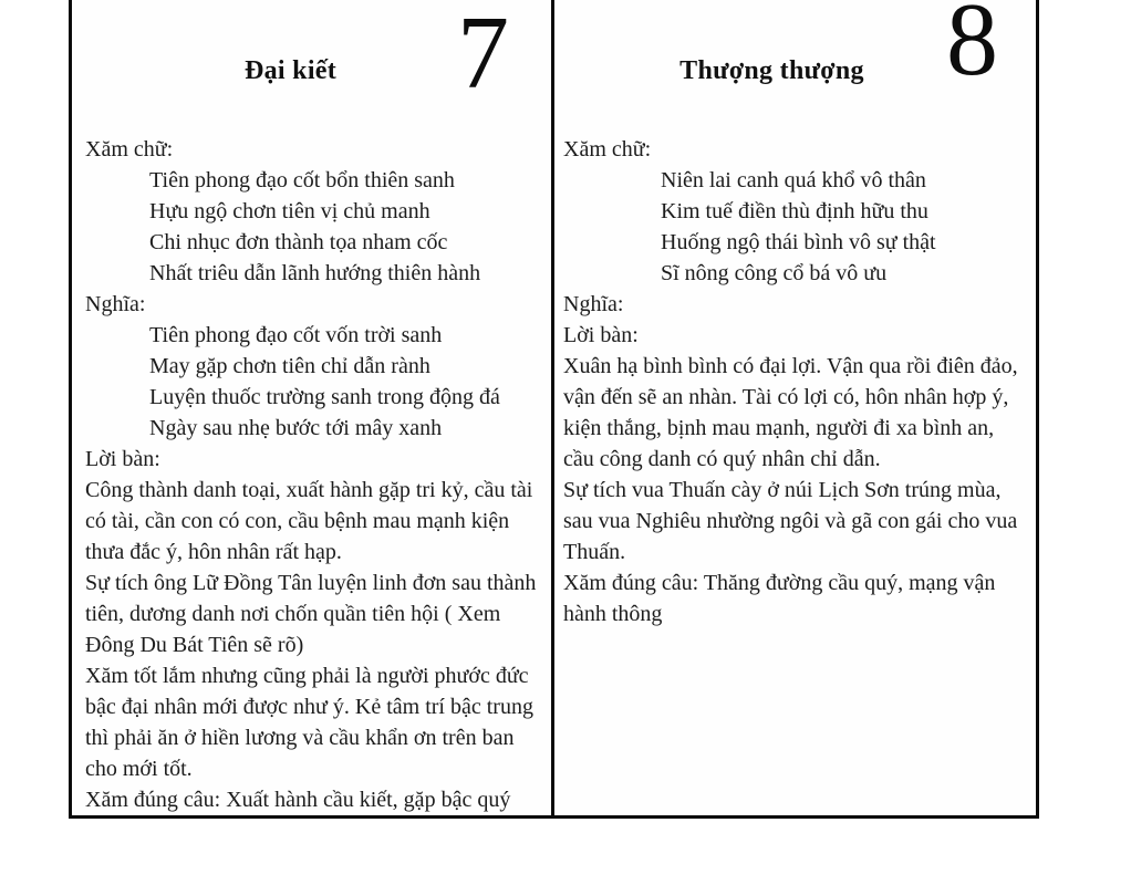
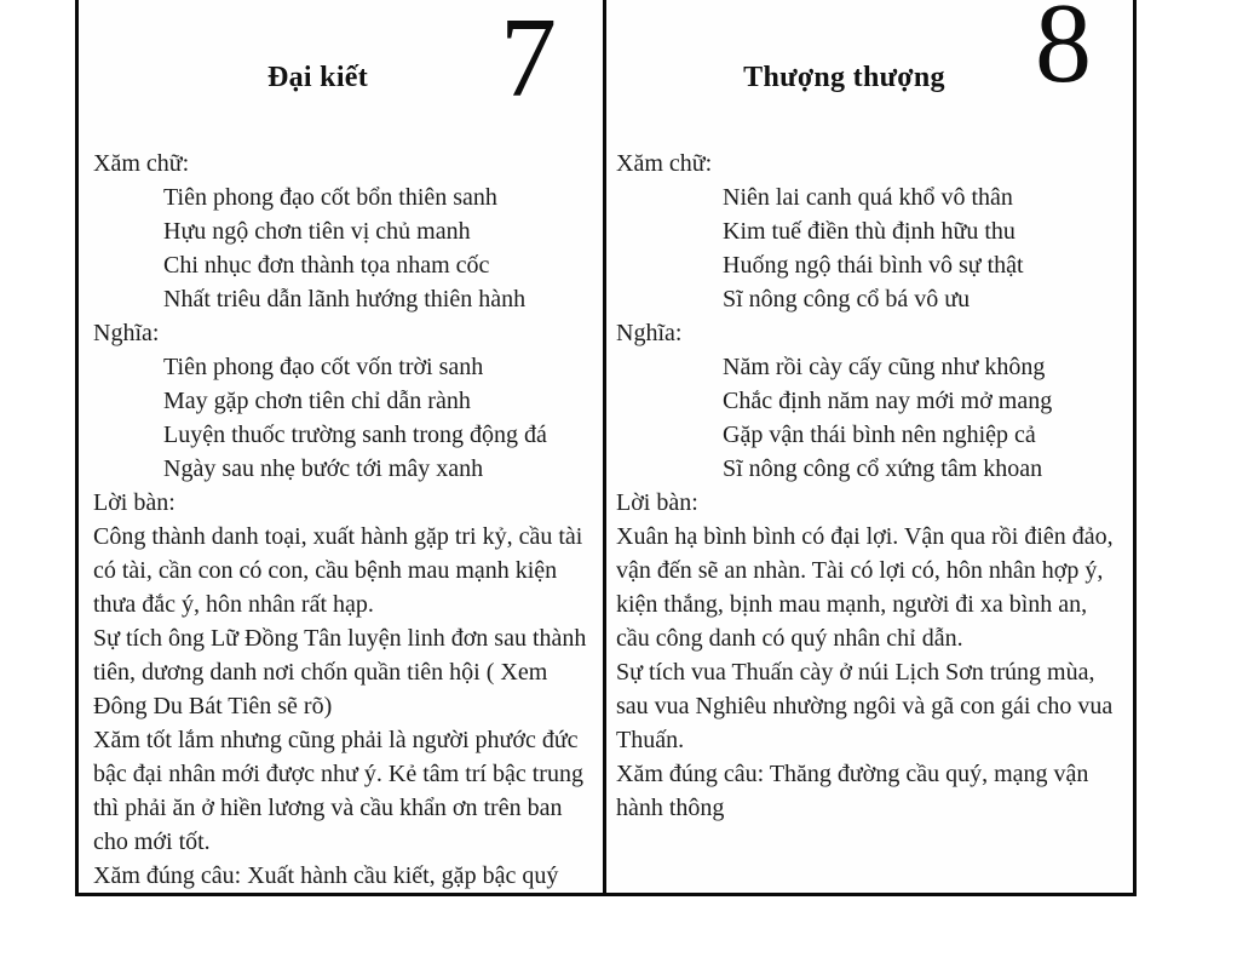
  Đại kiết
  7
  Xăm chữ:
  Tiên phong đạo cốt bổn thiên sanh
  Hựu ngộ chơn tiên vị chủ manh
  Chi nhục đơn thành tọa nham cốc
  Nhất triêu dẫn lãnh hướng thiên hành
  Nghĩa:
  Tiên phong đạo cốt vốn trời sanh
  May gặp chơn tiên chỉ dẫn rành
  Luyện thuốc trường sanh trong động đá
  Ngày sau nhẹ bước tới mây xanh
  Lời bàn:
  Công thành danh toại, xuất hành gặp tri kỷ, cầu tài có tài, cần con có con, cầu bệnh mau mạnh kiện thưa đắc ý, hôn nhân rất hạp.
  Sự tích ông Lữ Đồng Tân luyện linh đơn sau thành tiên, dương danh nơi chốn quần tiên hội ( Xem Đông Du Bát Tiên sẽ rõ)
  Xăm tốt lắm nhưng cũng phải là người phước đức bậc đại nhân mới được như ý. Kẻ tâm trí bậc trung thì phải ăn ở hiền lương và cầu khẩn ơn trên ban cho mới tốt.
  Xăm đúng câu: Xuất hành cầu kiết, gặp bậc quý
  Thượng thượng
  8
  Xăm chữ:
  Niên lai canh quá khổ vô thân
  Kim tuế điền thù định hữu thu
  Huống ngộ thái bình vô sự thật
  Sĩ nông công cổ bá vô ưu
  Nghĩa:
+ Năm rồi cày cấy cũng như không
+ Chắc định năm nay mới mở mang
+ Gặp vận thái bình nên nghiệp cả
+ Sĩ nông công cổ xứng tâm khoan
  Lời bàn:
  Xuân hạ bình bình có đại lợi. Vận qua rồi điên đảo, vận đến sẽ an nhàn. Tài có lợi có, hôn nhân hợp ý, kiện thắng, bịnh mau mạnh, người đi xa bình an, cầu công danh có quý nhân chỉ dẫn.
  Sự tích vua Thuấn cày ở núi Lịch Sơn trúng mùa, sau vua Nghiêu nhường ngôi và gã con gái cho vua Thuấn.
  Xăm đúng câu: Thăng đường cầu quý, mạng vận hành thông
